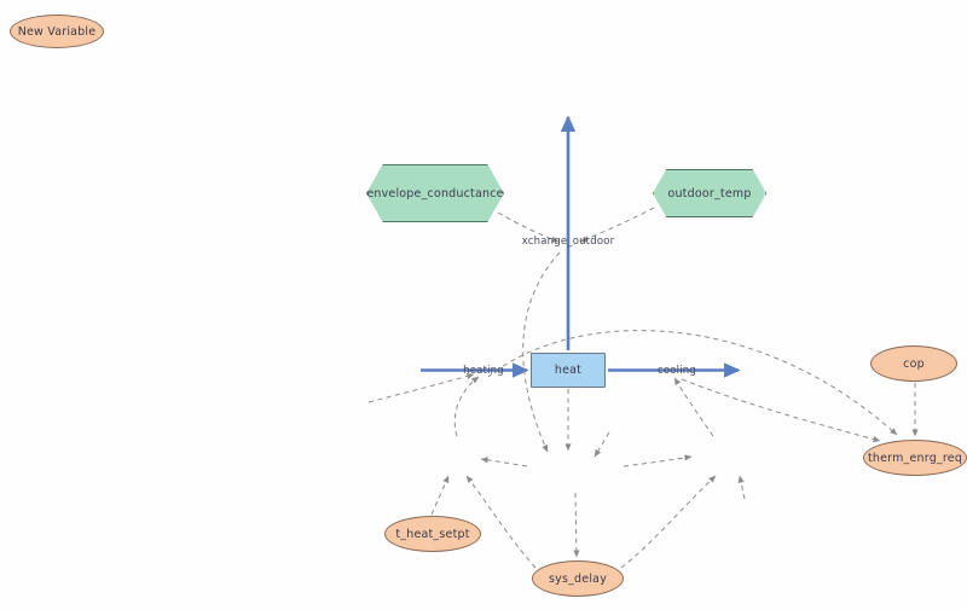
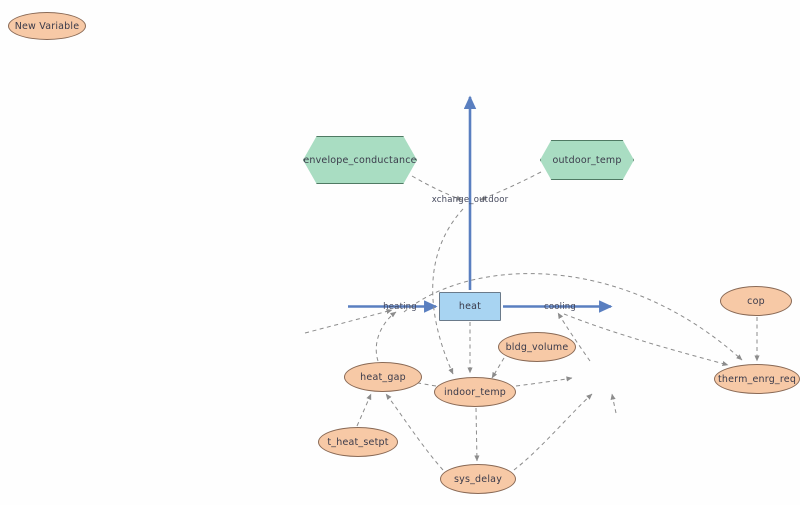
  New Variable
  envelope_conductance
  outdoor_temp
  heat
  cop
+ bldg_volume
+ heat_gap
+ indoor_temp
  therm_enrg_req
  t_heat_setpt
  sys_delay
  heating
  cooling
  xchange_outdoor
